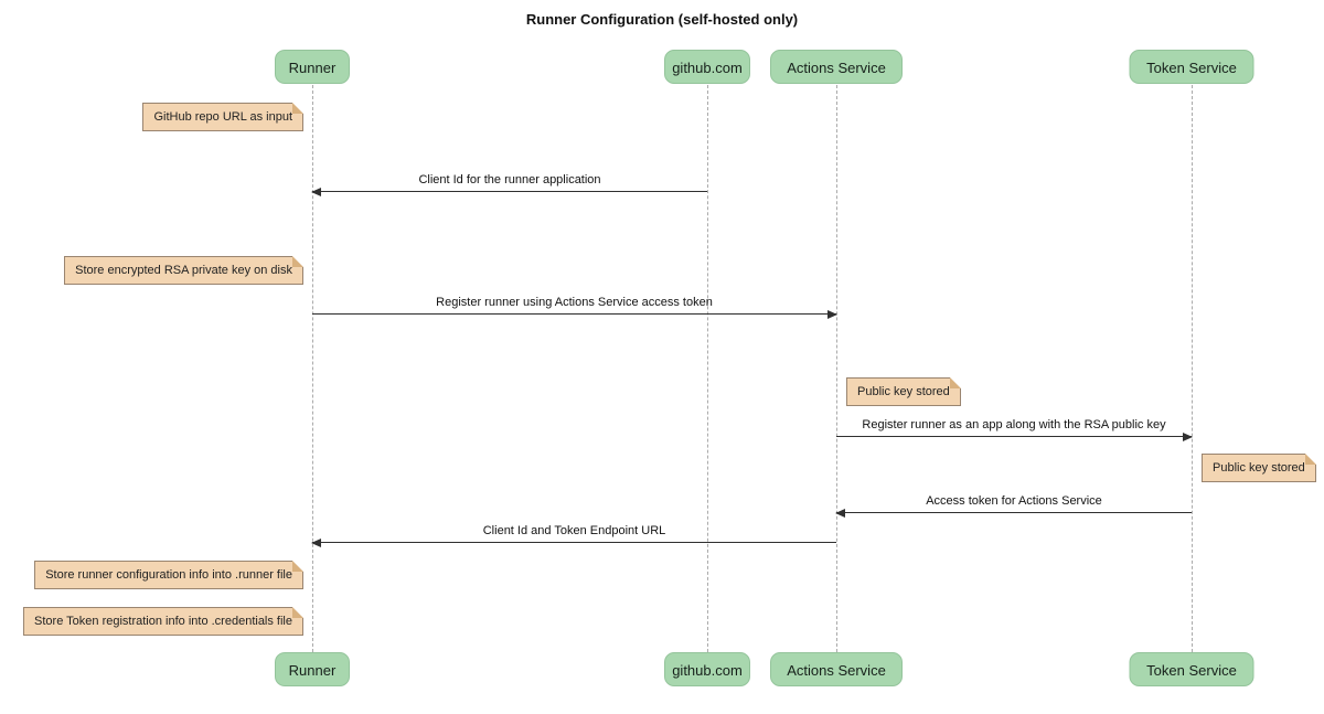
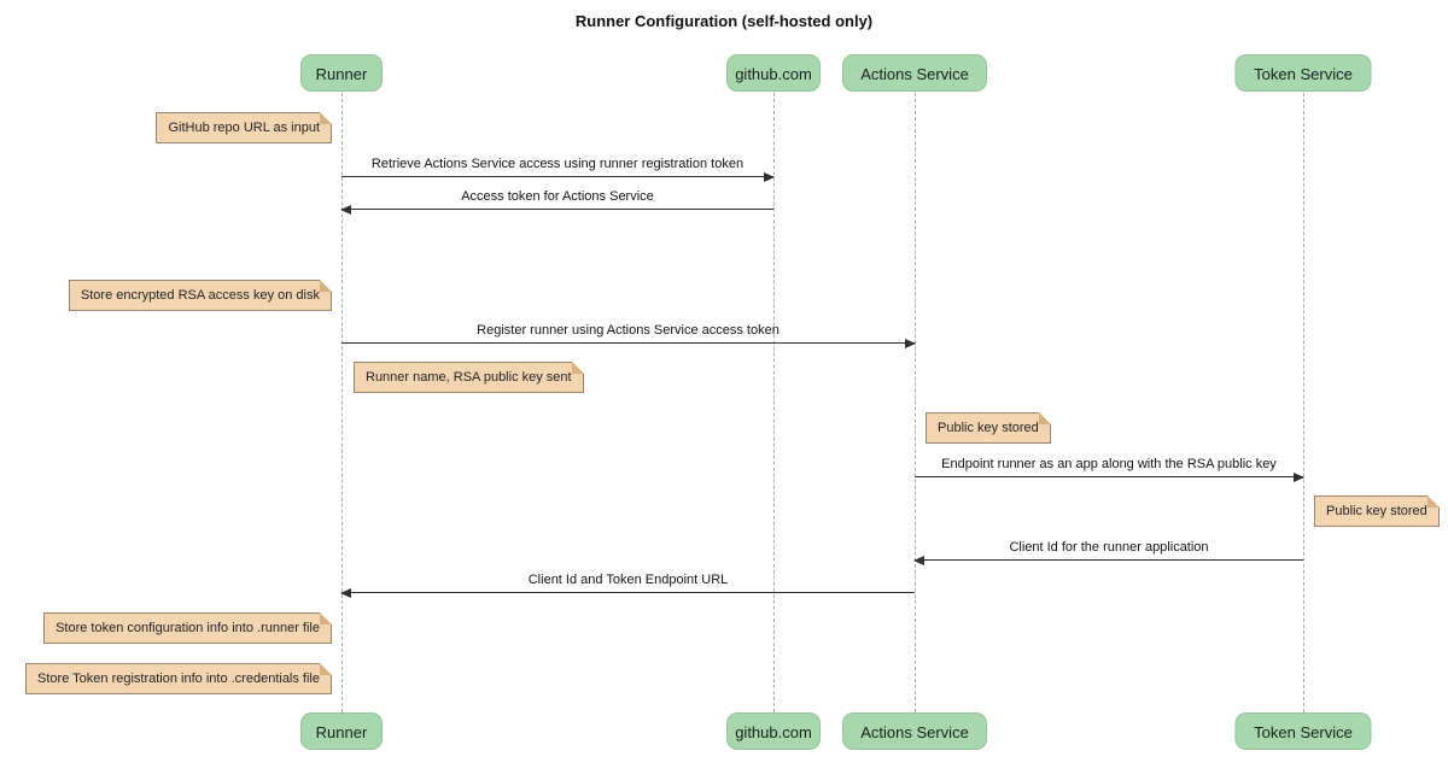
  Runner Configuration (self-hosted only)
  Runner
  github.com
  Actions Service
  Token Service
  Runner
  github.com
  Actions Service
  Token Service
  GitHub repo URL as input
- Store encrypted RSA private key on disk
+ Store encrypted RSA access key on disk
+ Runner name, RSA public key sent
  Public key stored
  Public key stored
- Store runner configuration info into .runner file
+ Store token configuration info into .runner file
  Store Token registration info into .credentials file
+ Retrieve Actions Service access using runner registration token
- Client Id for the runner application
+ Access token for Actions Service
  Register runner using Actions Service access token
- Register runner as an app along with the RSA public key
+ Endpoint runner as an app along with the RSA public key
- Access token for Actions Service
+ Client Id for the runner application
  Client Id and Token Endpoint URL
